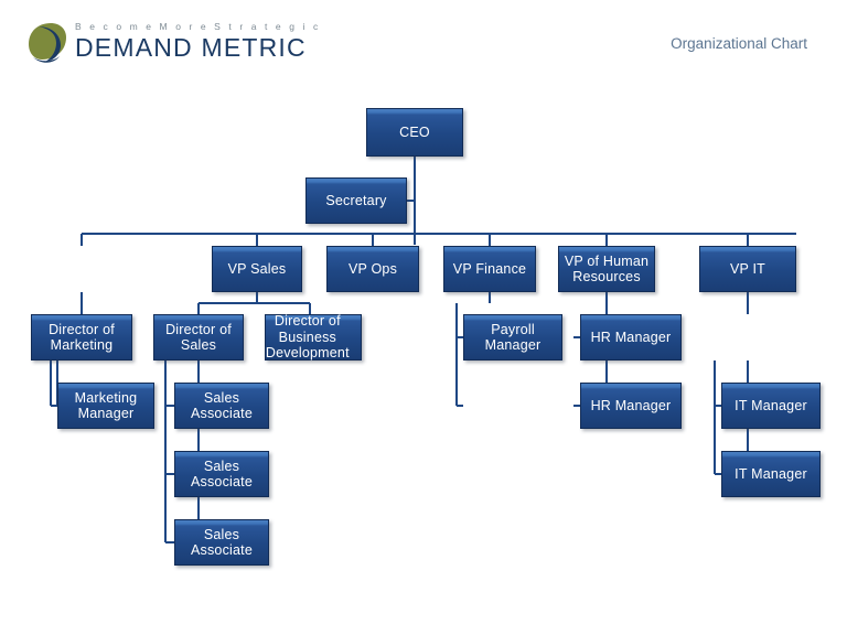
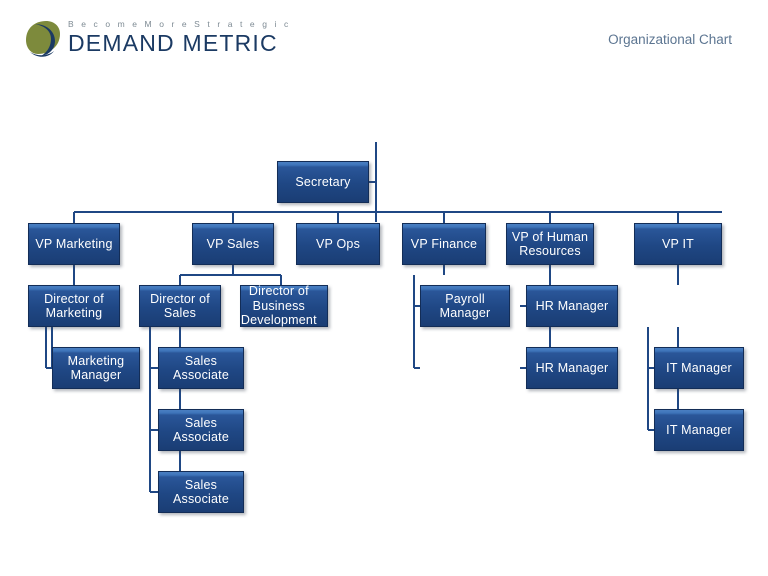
  B e c o m e M o r e S t r a t e g i
  DEMAND METRIC
  Organizational Chart
- CEO
  Secretary
+ VP Marketing
  VP Sales
  VP Ops
  VP Finance
  VP of Human
  Resources
  VP IT
  Director of
  Marketing
  Director of
  Sales
  Director of
  Business
  Development
  Payroll
  Manager
  HR Manager
  Marketing
  Manager
  Sales
  Associate
  HR Manager
  IT Manager
  Sales
  Associate
  IT Manager
  Sales
  Associate
